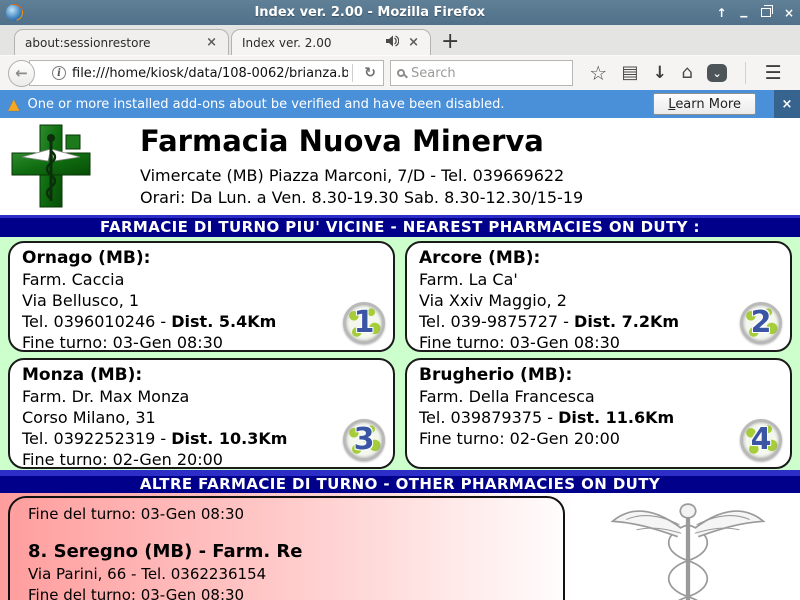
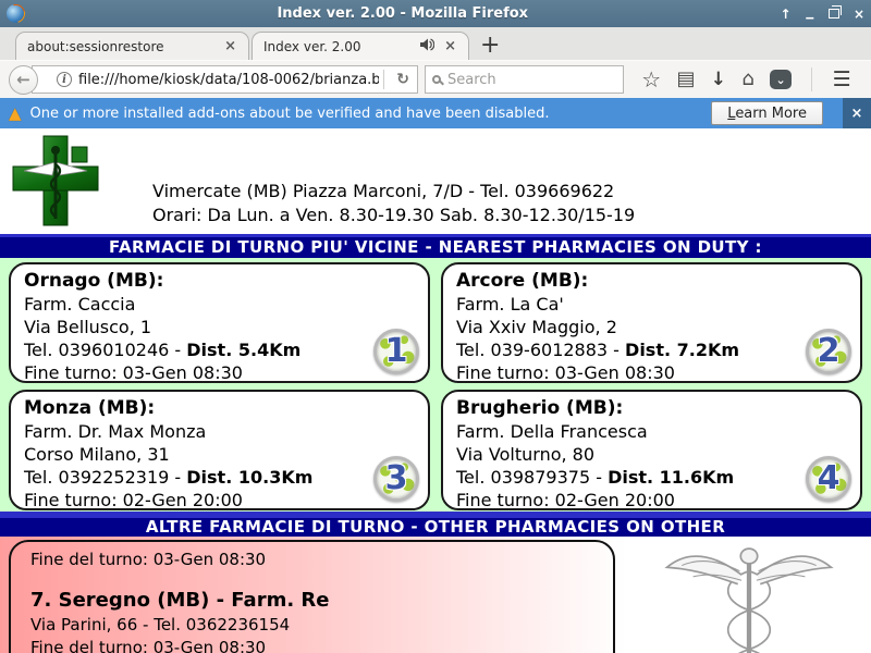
  Index ver. 2.00 - Mozilla Firefox
  ↑
  ‒
  ×
  about:sessionrestore
  ×
  Index ver. 2.00
  ×
  +
  ←
  i
  file:///home/kiosk/data/108-0062/brianza.b
  ↻
  Search
  ☆
  ▤
  ↓
  ⌂
  ⌄
  ☰
  ▲
  One or more installed add-ons about be verified and have been disabled.
  Learn More
  ×
- Farmacia Nuova Minerva
  Vimercate (MB) Piazza Marconi, 7/D - Tel. 039669622
  Orari: Da Lun. a Ven. 8.30-19.30 Sab. 8.30-12.30/15-19
  FARMACIE DI TURNO PIU' VICINE - NEAREST PHARMACIES ON DUTY :
  Ornago (MB):
  Farm. Caccia
  Via Bellusco, 1
  Tel. 0396010246 - Dist. 5.4Km
  Fine turno: 03-Gen 08:30
  1
  Arcore (MB):
  Farm. La Ca'
  Via Xxiv Maggio, 2
- Tel. 039-9875727 - Dist. 7.2Km
+ Tel. 039-6012883 - Dist. 7.2Km
  Fine turno: 03-Gen 08:30
  2
  Monza (MB):
  Farm. Dr. Max Monza
  Corso Milano, 31
  Tel. 0392252319 - Dist. 10.3Km
  Fine turno: 02-Gen 20:00
  3
  Brugherio (MB):
  Farm. Della Francesca
+ Via Volturno, 80
  Tel. 039879375 - Dist. 11.6Km
  Fine turno: 02-Gen 20:00
  4
- ALTRE FARMACIE DI TURNO - OTHER PHARMACIES ON DUTY
+ ALTRE FARMACIE DI TURNO - OTHER PHARMACIES ON OTHER
  Fine del turno: 03-Gen 08:30
- 8. Seregno (MB) - Farm. Re
+ 7. Seregno (MB) - Farm. Re
  Via Parini, 66 - Tel. 0362236154
  Fine del turno: 03-Gen 08:30
